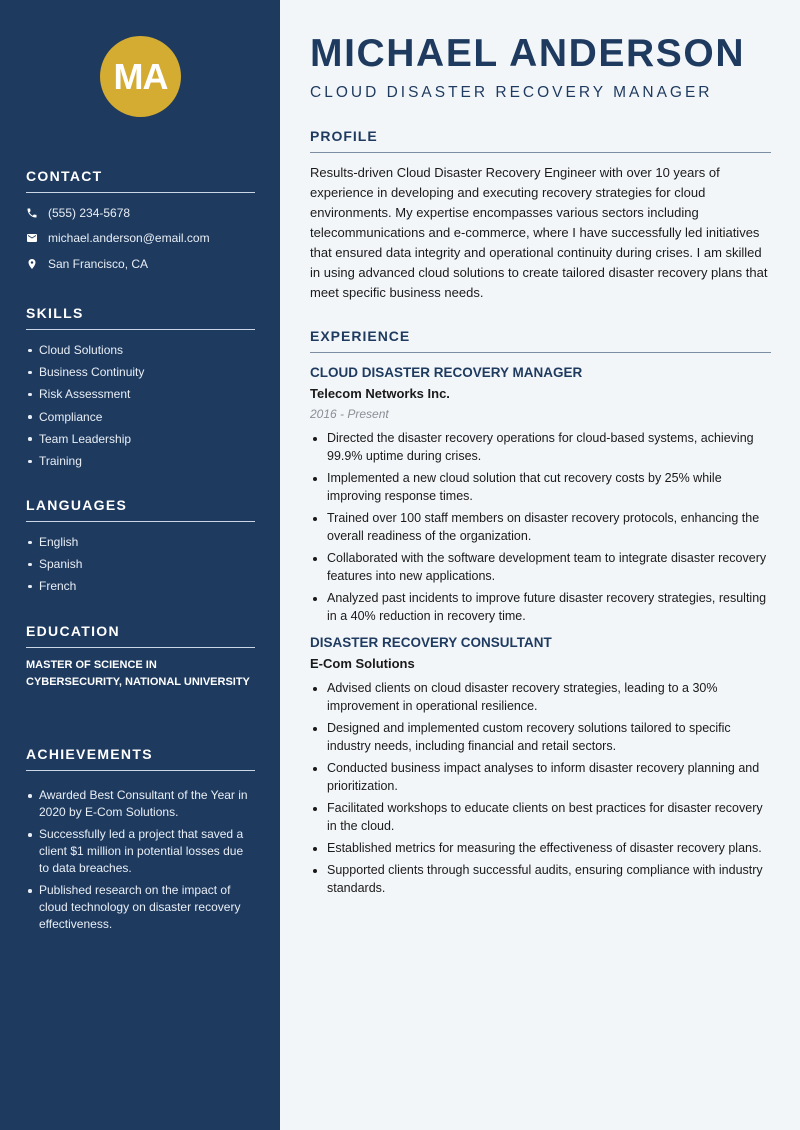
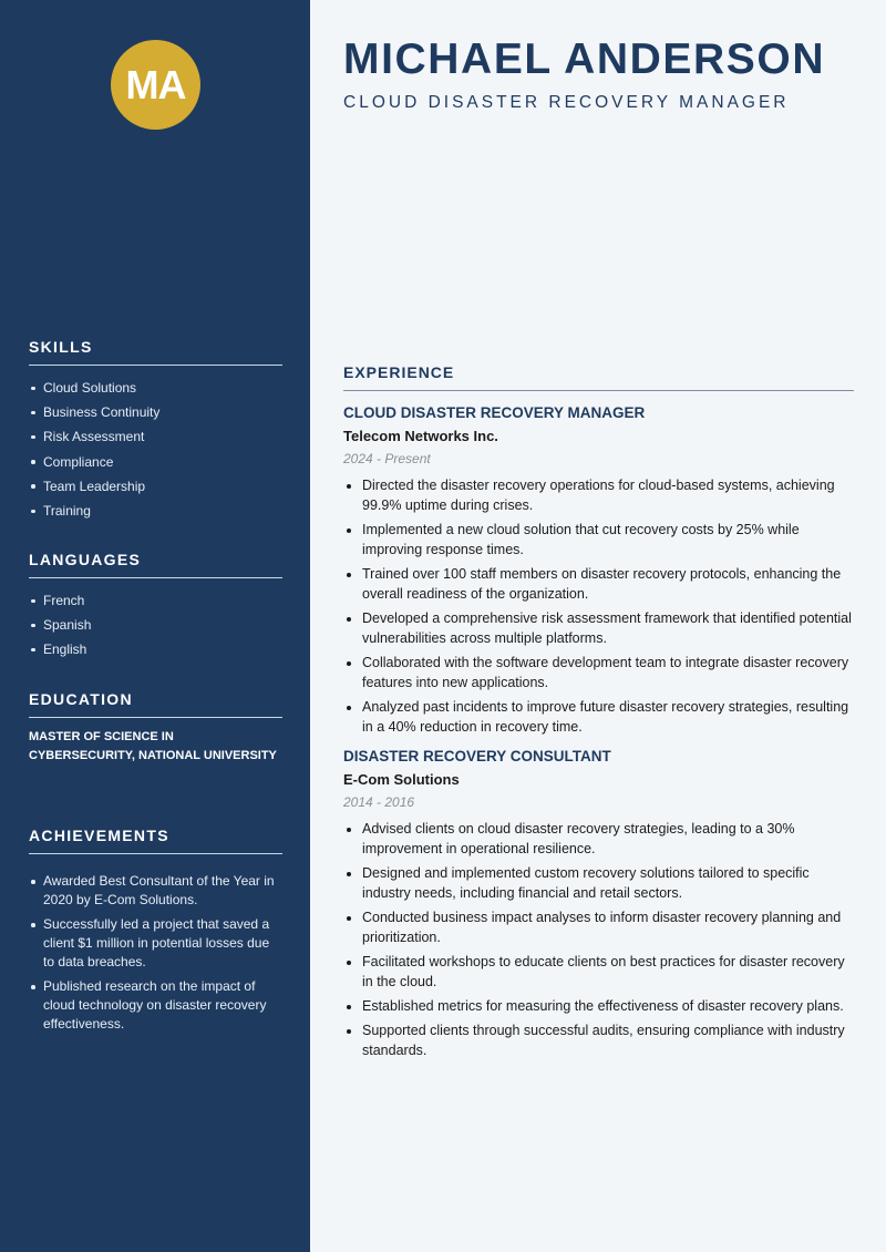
  MA
- CONTACT
- (555) 234-5678
- michael.anderson@email.com
- San Francisco, CA
  SKILLS
  Cloud Solutions
  Business Continuity
  Risk Assessment
  Compliance
  Team Leadership
  Training
  LANGUAGES
- English
+ French
  Spanish
- French
+ English
  EDUCATION
  MASTER OF SCIENCE IN CYBERSECURITY, NATIONAL UNIVERSITY
  ACHIEVEMENTS
  Awarded Best Consultant of the Year in 2020 by E-Com Solutions.
  Successfully led a project that saved a client $1 million in potential losses due to data breaches.
  Published research on the impact of cloud technology on disaster recovery effectiveness.
  MICHAEL ANDERSON
  CLOUD DISASTER RECOVERY MANAGER
- PROFILE
- Results-driven Cloud Disaster Recovery Engineer with over 10 years of experience in developing and executing recovery strategies for cloud environments. My expertise encompasses various sectors including telecommunications and e-commerce, where I have successfully led initiatives that ensured data integrity and operational continuity during crises. I am skilled in using advanced cloud solutions to create tailored disaster recovery plans that meet specific business needs.
  EXPERIENCE
  CLOUD DISASTER RECOVERY MANAGER
  Telecom Networks Inc.
- 2016 - Present
+ 2024 - Present
  Directed the disaster recovery operations for cloud-based systems, achieving 99.9% uptime during crises.
  Implemented a new cloud solution that cut recovery costs by 25% while improving response times.
  Trained over 100 staff members on disaster recovery protocols, enhancing the overall readiness of the organization.
+ Developed a comprehensive risk assessment framework that identified potential vulnerabilities across multiple platforms.
  Collaborated with the software development team to integrate disaster recovery features into new applications.
  Analyzed past incidents to improve future disaster recovery strategies, resulting in a 40% reduction in recovery time.
  DISASTER RECOVERY CONSULTANT
  E-Com Solutions
+ 2014 - 2016
  Advised clients on cloud disaster recovery strategies, leading to a 30% improvement in operational resilience.
  Designed and implemented custom recovery solutions tailored to specific industry needs, including financial and retail sectors.
  Conducted business impact analyses to inform disaster recovery planning and prioritization.
  Facilitated workshops to educate clients on best practices for disaster recovery in the cloud.
  Established metrics for measuring the effectiveness of disaster recovery plans.
  Supported clients through successful audits, ensuring compliance with industry standards.
